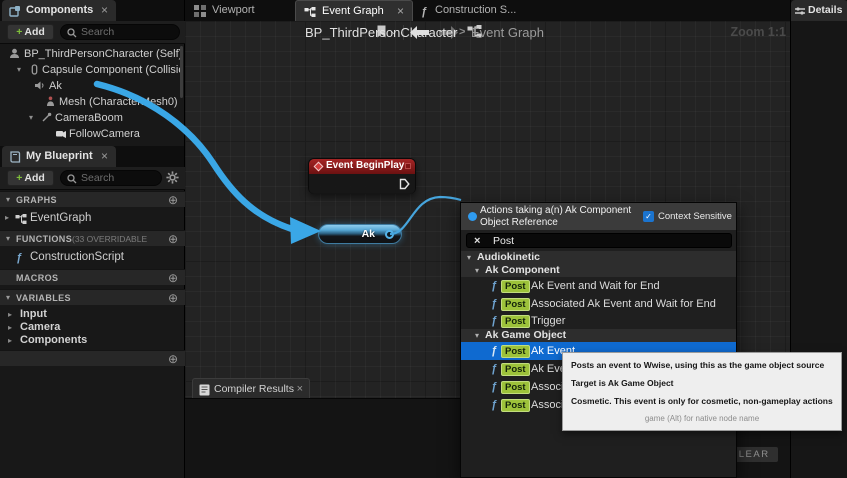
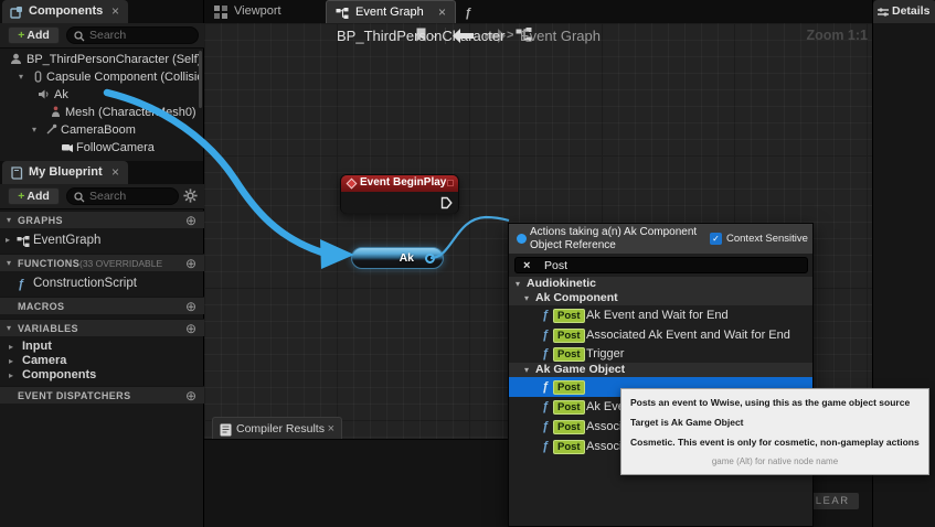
  Components
  ×
  + Add
  Search
  BP_ThirdPersonCharacter (Self
  ▾
  Capsule Component (Collisi
  Ak
  Mesh (Characteesh0)
  ▾
  CameraBoom
  FollowCamera
  My Blueprint
  ×
  + Add
  Search
  ▾
  GRAPHS
  ⊕
  ▸
  EventGraph
  ▾
  FUNCTIONS
  (33 OVERRIDABLE
  ⊕
  ƒ
  ConstructionScript
  MACROS
  ⊕
  ▾
  VARIABLES
  ⊕
  ▸
  Input
  ▸
  Camera
  ▸
  Components
+ EVENT DISPATCHERS
  ⊕
  Viewport
  Event Graph
  ×
  ƒ
- Construction S...
  ⌄
  BP_ThirdPersonCharacter
  >
  Event Graph
  Zoom 1:1
  Details
  Compiler Results
  ×
  LEAR
  Event BeginPlay
  Ak
  Actions taking a(n) Ak Component
  Object Reference
  ✓
  Context Sensitive
  ×
  Post
  ▾
  Audiokinetic
  ▾
  Ak Component
  ƒ
  Post
  Ak Event and Wait for End
  ƒ
  Post
  Associated Ak Event and Wait for End
  ƒ
  Post
  Trigger
  ▾
  Ak Game Object
  ƒ
  Post
- Ak Event
  ƒ
  Post
  ƒ
  Post
  ƒ
  Post
  Posts an event to Wwise, using this as the game object source
  Target is Ak Game Object
  Cosmetic. This event is only for cosmetic, non-gameplay actions
  game (Alt) for native node name
